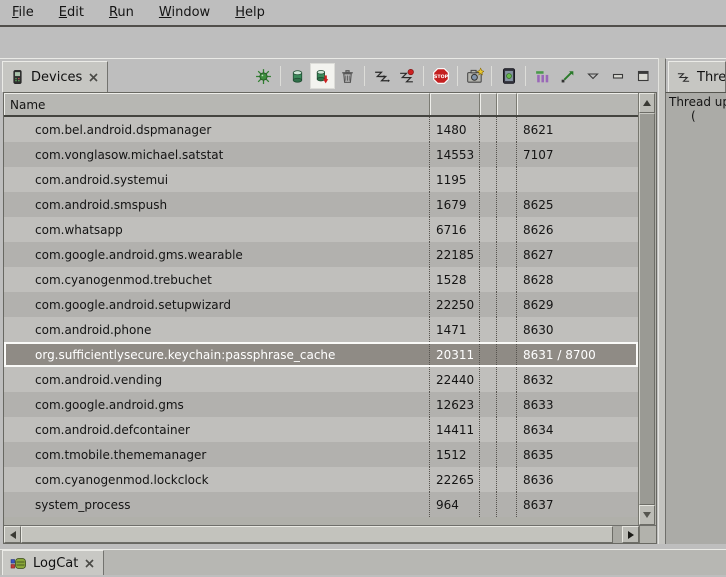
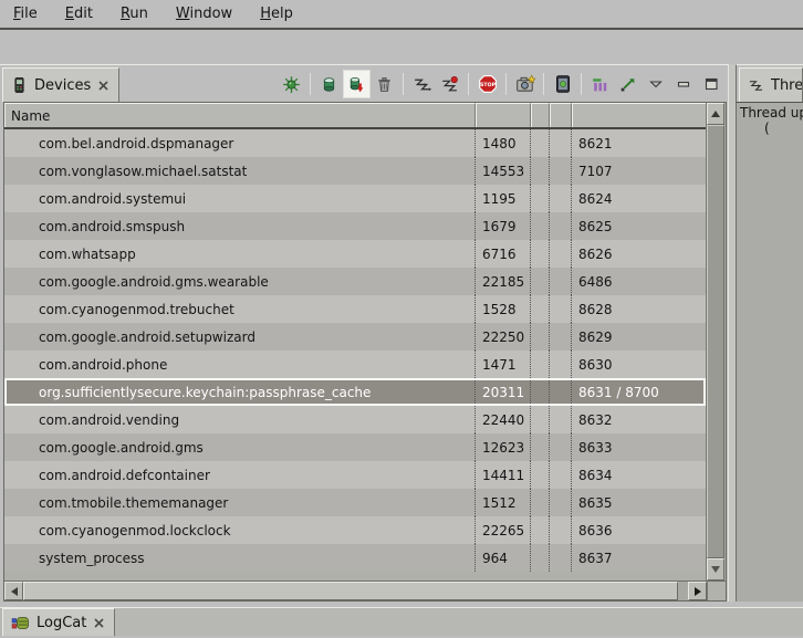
  File
  Edit
  Run
  Window
  Help
  Devices
  Name
  com.bel.android.dspmanager
  1480
  8621
  com.vonglasow.michael.satstat
  14553
  7107
  com.android.systemui
  1195
+ 8624
  com.android.smspush
  1679
  8625
  com.whatsapp
  6716
  8626
  com.google.android.gms.wearable
  22185
- 8627
+ 6486
  com.cyanogenmod.trebuchet
  1528
  8628
  com.google.android.setupwizard
  22250
  8629
  com.android.phone
  1471
  8630
  org.sufficientlysecure.keychain:passphrase_cache
  20311
  8631 / 8700
  com.android.vending
  22440
  8632
  com.google.android.gms
  12623
  8633
  com.android.defcontainer
  14411
  8634
  com.tmobile.thememanager
  1512
  8635
  com.cyanogenmod.lockclock
  22265
  8636
  system_process
  964
  8637
  Thre
  Thread u
  (
  LogCat
